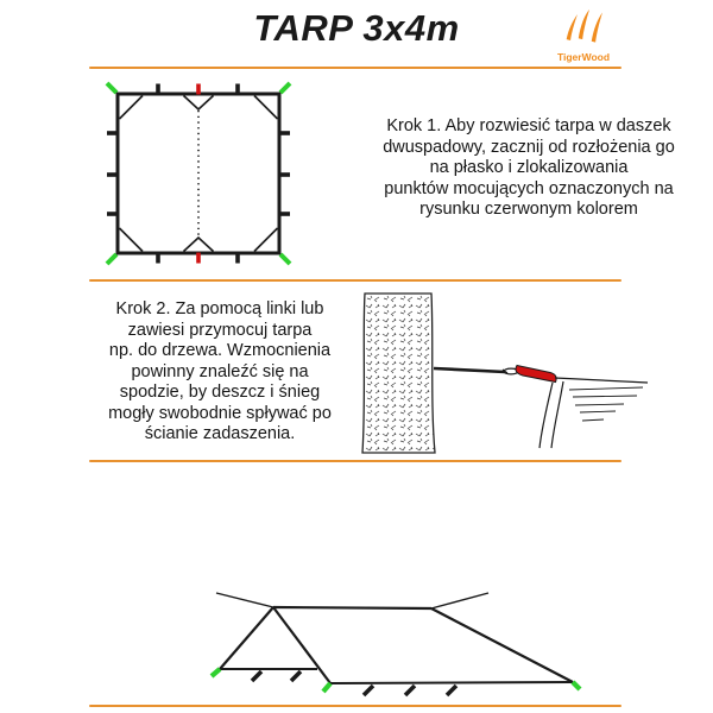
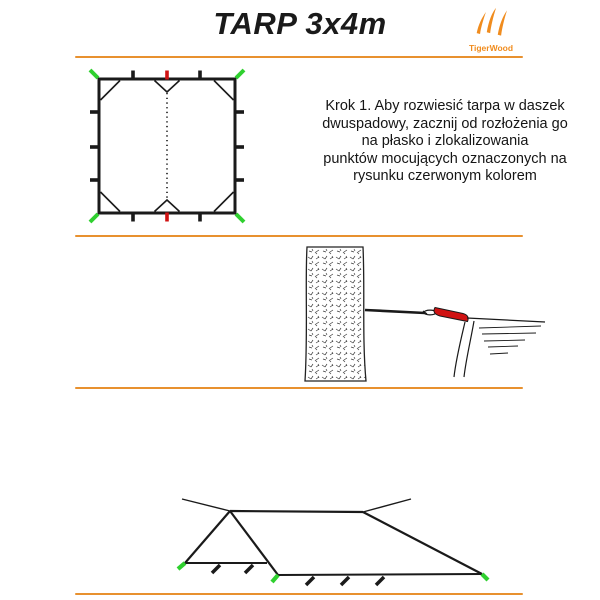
  TARP 3x4m
  TigerWood
  Krok 1. Aby rozwiesić tarpa w daszek
  dwuspadowy, zacznij od rozłożenia go
  na płasko i zlokalizowania
  punktów mocujących oznaczonych na
  rysunku czerwonym kolorem
- Krok 2. Za pomocą linki lub
- zawiesi przymocuj tarpa
- np. do drzewa. Wzmocnienia
- powinny znaleźć się na
- spodzie, by deszcz i śnieg
- mogły swobodnie spływać po
- ścianie zadaszenia.
